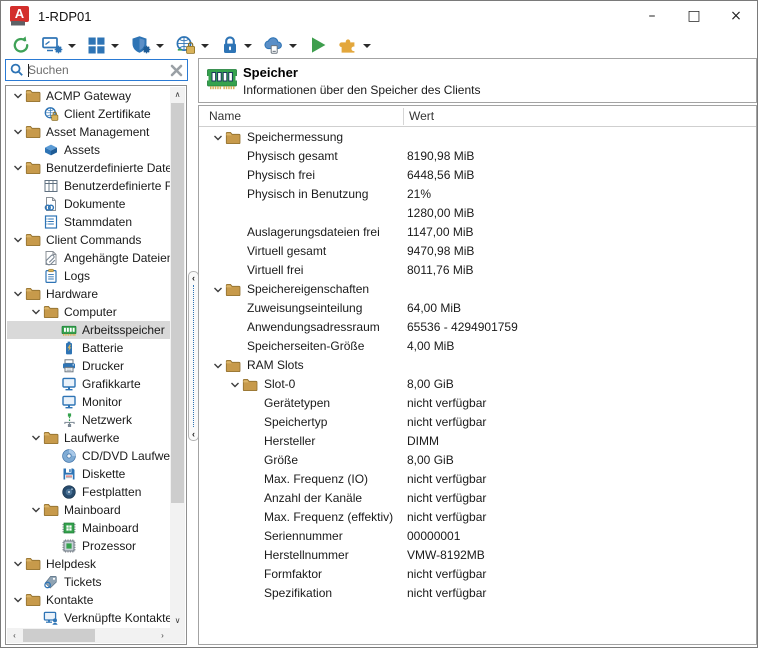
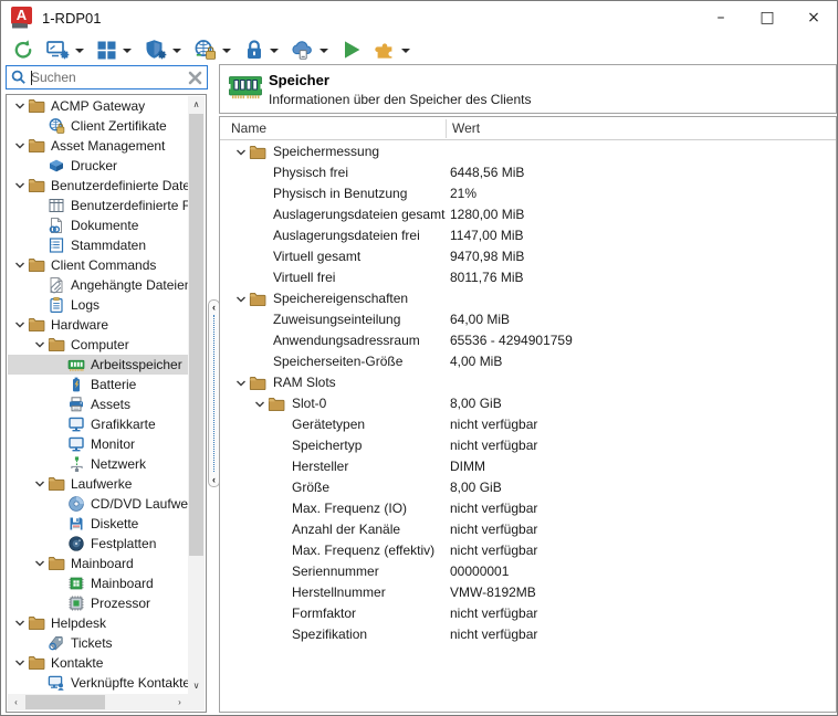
  A
  1-RDP01
  –
  □
  ×
  Suchen
  ACMP Gateway
  Client Zertifikate
  Asset Management
- Assets
+ Drucker
  Benutzerdefinierte Date
  Benutzerdefinierte F
  Dokumente
  Stammdaten
  Client Commands
  Angehängte Dateie
  Logs
  Hardware
  Computer
  Arbeitsspeicher
  Batterie
- Drucker
+ Assets
  Grafikkarte
  Monitor
  Netzwerk
  Laufwerke
  CD/DVD Laufwe
  Diskette
  Festplatten
  Mainboard
  Mainboard
  Prozessor
  Helpdesk
  Tickets
  Kontakte
  Verknüpfte Kontakte
  ∧
  ∨
  ‹
  ›
  ‹
  ‹
  Speicher
  Informationen über den Speicher des Clients
  Name
  Wert
  Speichermessung
- Physisch gesamt
- 8190,98 MiB
  Physisch frei
  6448,56 MiB
  Physisch in Benutzung
  21%
+ Auslagerungsdateien gesamt
  1280,00 MiB
  Auslagerungsdateien frei
  1147,00 MiB
  Virtuell gesamt
  9470,98 MiB
  Virtuell frei
  8011,76 MiB
  Speichereigenschaften
  Zuweisungseinteilung
  64,00 MiB
  Anwendungsadressraum
  65536 - 4294901759
  Speicherseiten-Größe
  4,00 MiB
  RAM Slots
  Slot-0
  8,00 GiB
  Gerätetypen
  nicht verfügbar
  Speichertyp
  nicht verfügbar
  Hersteller
  DIMM
  Größe
  8,00 GiB
  Max. Frequenz (IO)
  nicht verfügbar
  Anzahl der Kanäle
  nicht verfügbar
  Max. Frequenz (effektiv)
  nicht verfügbar
  Seriennummer
  00000001
  Herstellnummer
  VMW-8192MB
  Formfaktor
  nicht verfügbar
  Spezifikation
  nicht verfügbar
